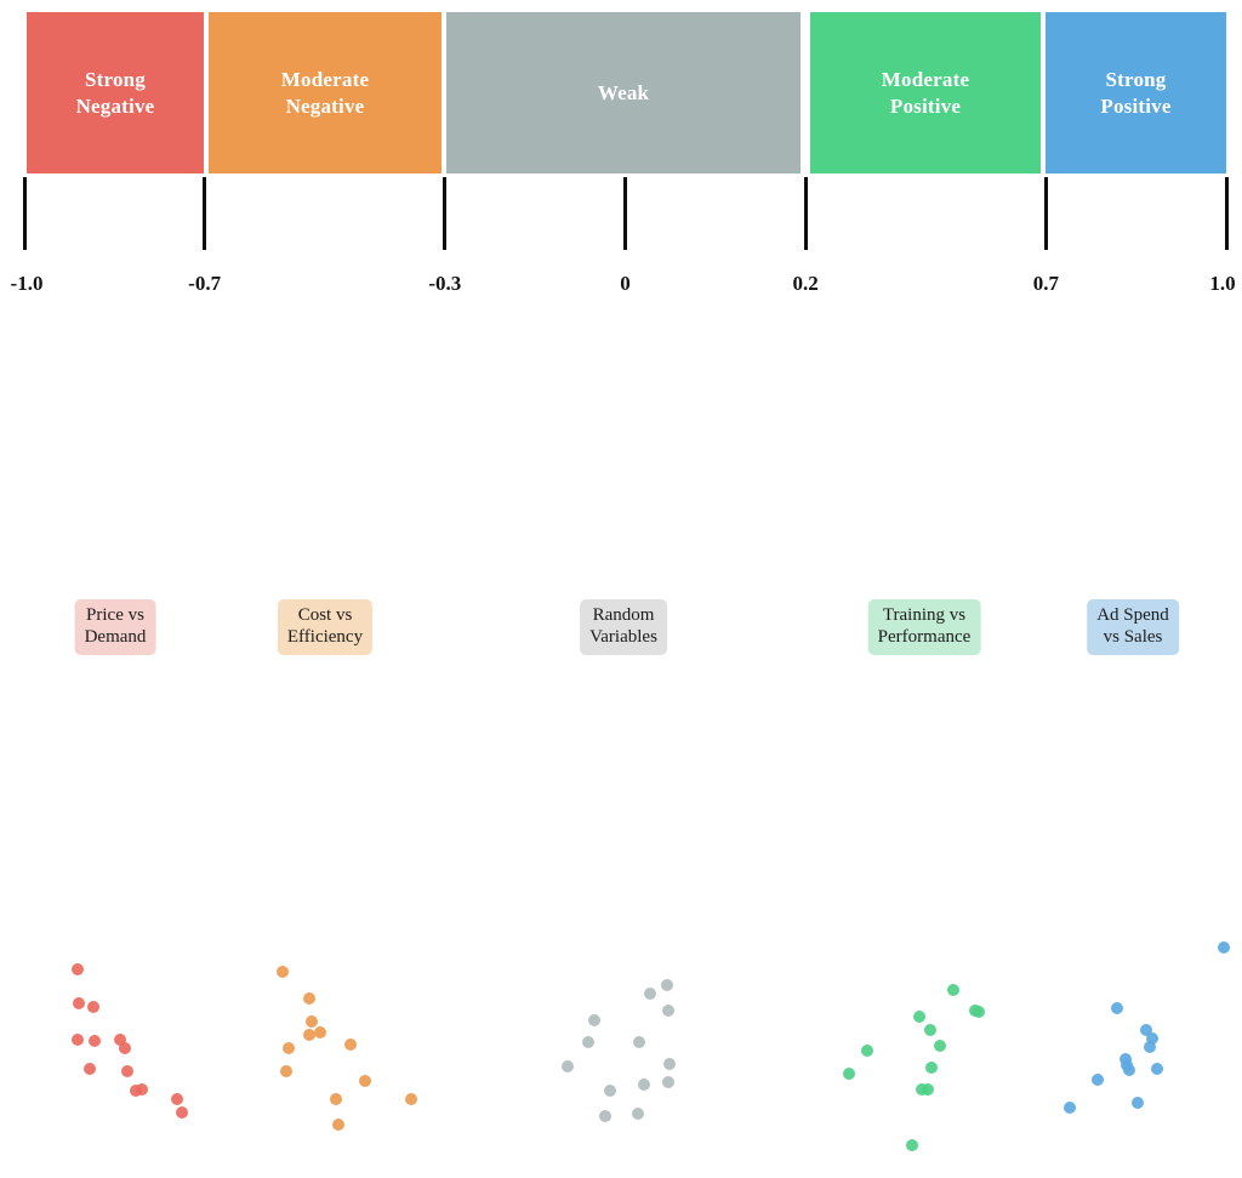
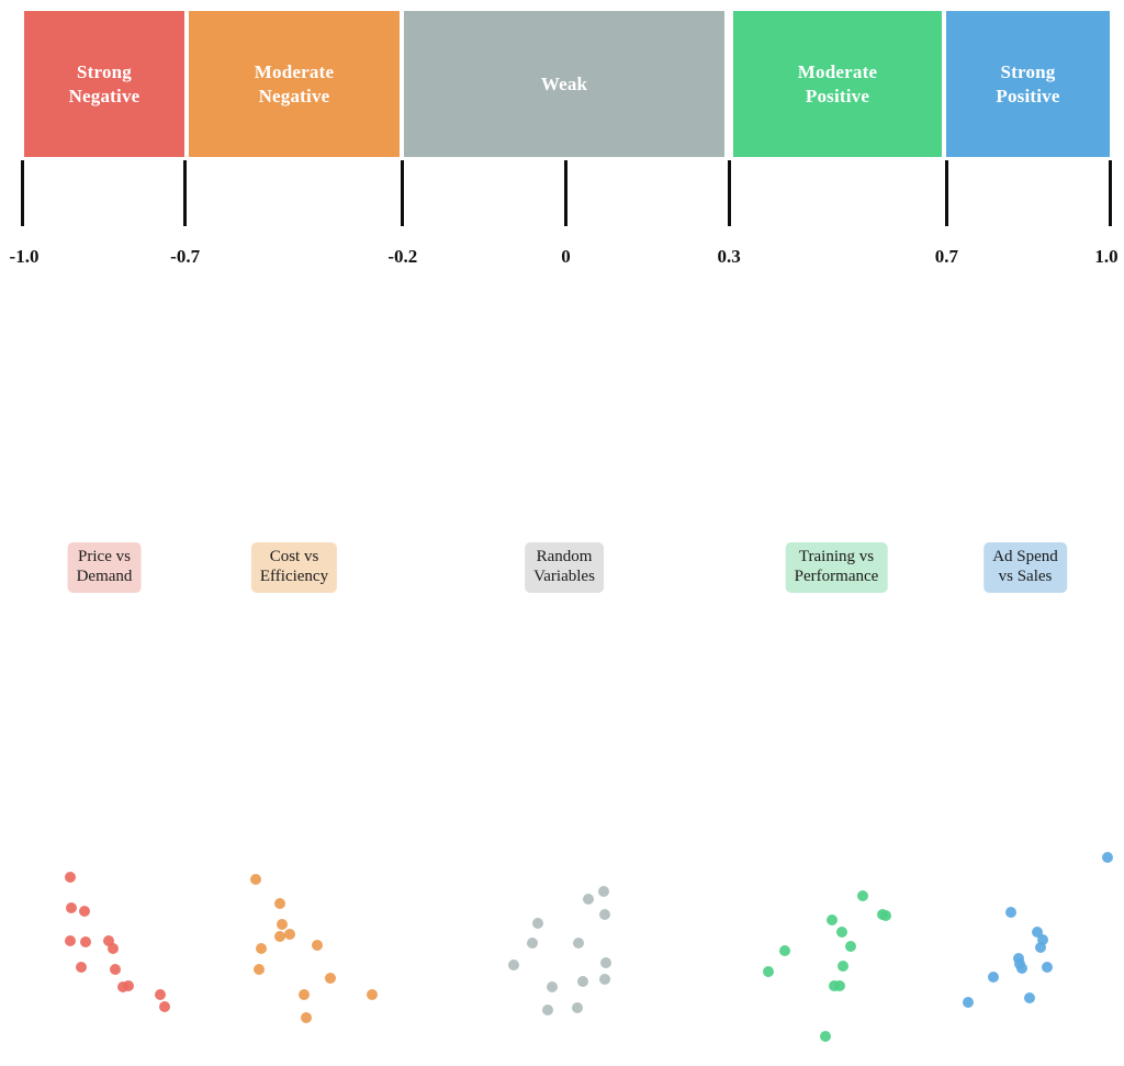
  Strong
  Negative
  Moderate
  Negative
  Weak
  Moderate
  Positive
  Strong
  Positive
  -1.0
  -0.7
- -0.3
+ -0.2
  0
- 0.2
+ 0.3
  0.7
  1.0
  Price vs
  Demand
  Cost vs
  Efficiency
  Random
  Variables
  Training vs
  Performance
  Ad Spend
  vs Sales
